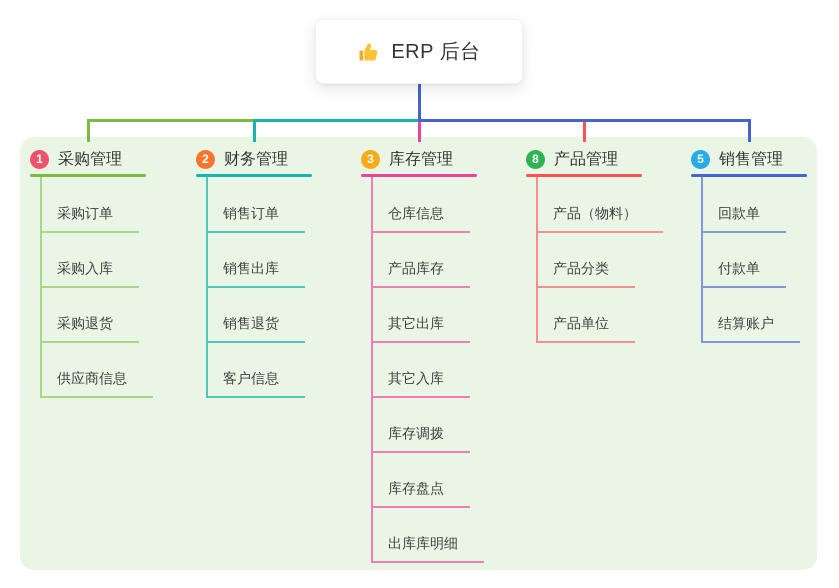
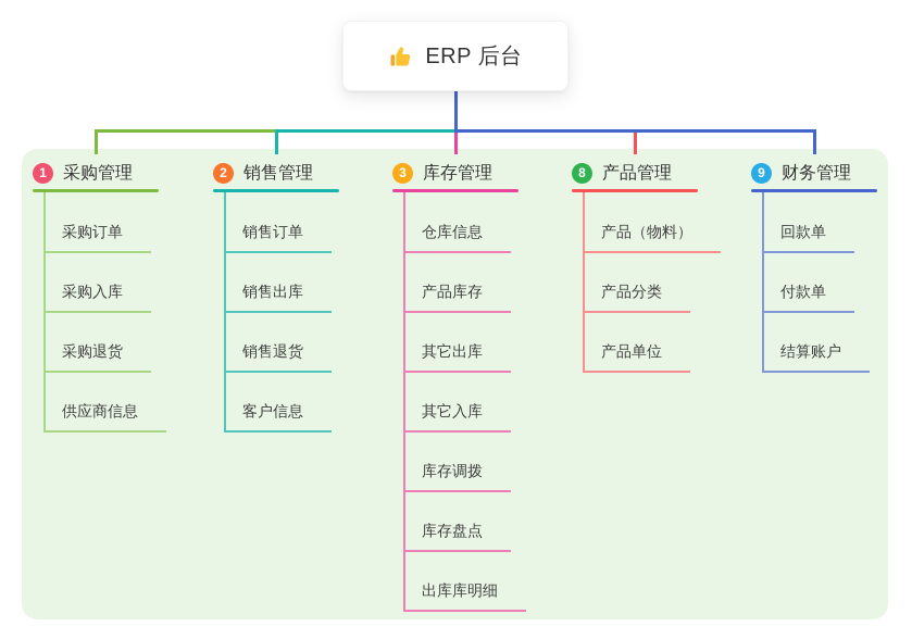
  ERP 后台
  1
  采购管理
  采购订单
  采购入库
  采购退货
  供应商信息
  2
- 财务管理
+ 销售管理
  销售订单
  销售出库
  销售退货
  客户信息
  3
  库存管理
  仓库信息
  产品库存
  其它出库
  其它入库
  库存调拨
  库存盘点
  出库库明细
  8
  产品管理
  产品（物料）
  产品分类
  产品单位
- 5
+ 9
- 销售管理
+ 财务管理
  回款单
  付款单
  结算账户
